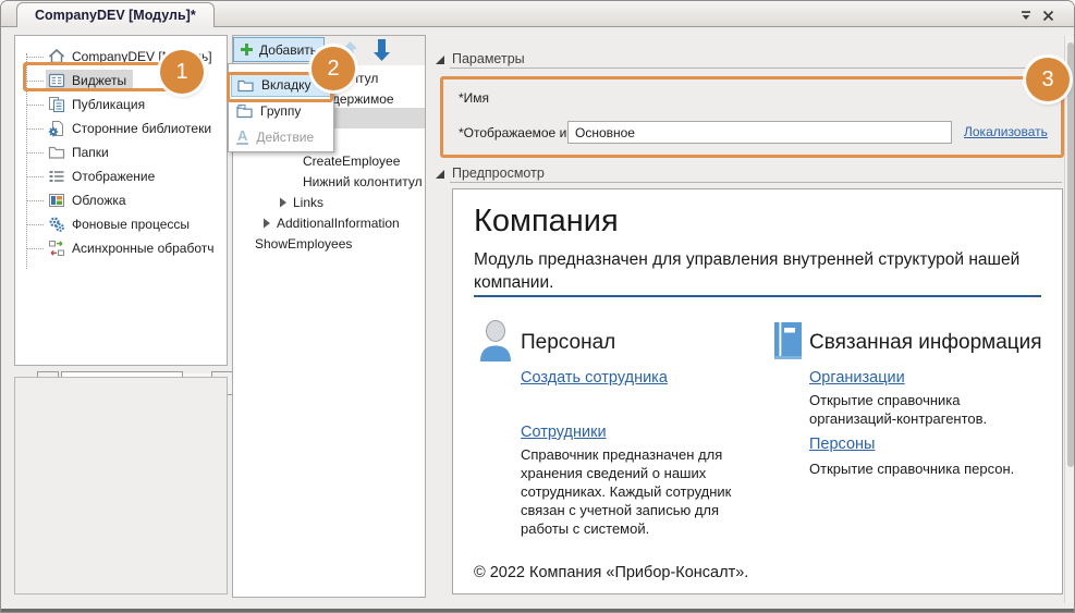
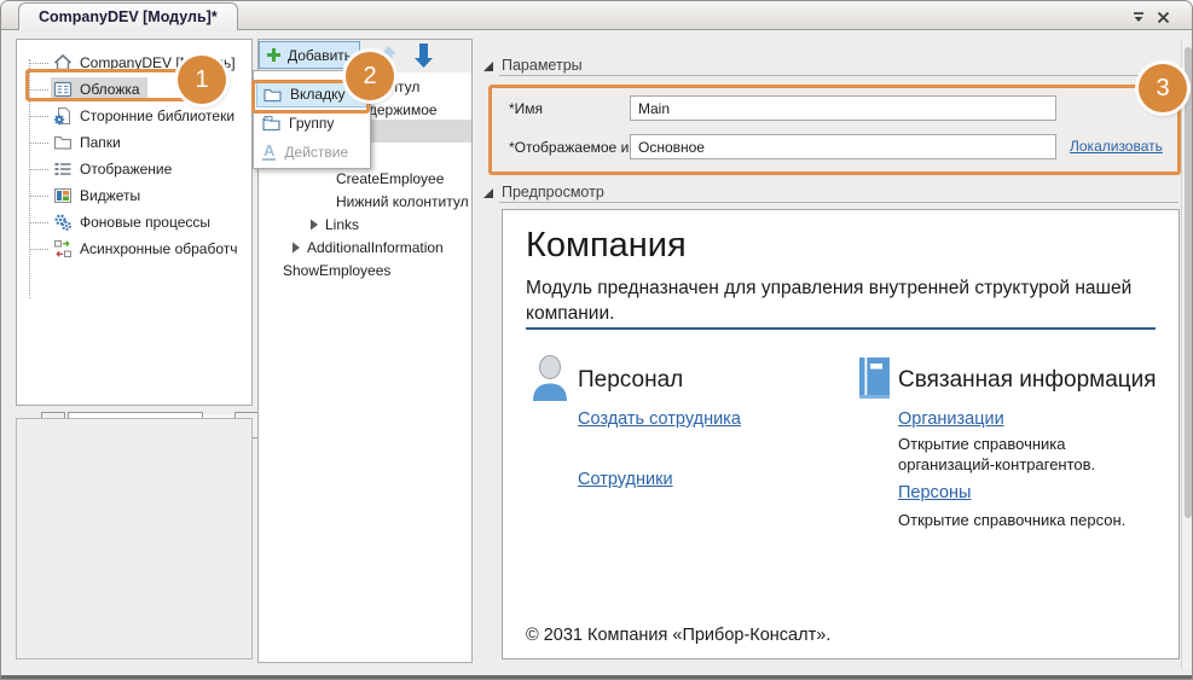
  CompanyDEV [Модуль]*
  CompanyDEV [ь]
- Виджеты
+ Обложка
- Публикация
  Сторонние библиотеки
  Папки
  Отображение
- Обложка
+ Виджеты
  Фоновые процессы
  Асинхронные обработч
  CreateEmployee
  Нижний колонтитул
  Links
  AdditionalInformation
  ShowEmployees
  Добавить
  Вкладку
  Группу
  A
  Действие
  Параметры
  *Имя
+ Main
  *Отображаемое и
  Основное
  Локализовать
  Предпросмотр
  Компания
  Модуль предназначен для управления внутренней структурой нашей компании.
  Персонал
  Создать сотрудника
  Сотрудники
- Справочник предназначен для хранения сведений о наших сотрудниках. Каждый сотрудник связан с учетной записью для работы с системой.
  Связанная информация
  Организации
  Открытие справочника организаций-контрагентов.
  Персоны
  Открытие справочника персон.
- © 2022 Компания «Прибор-Консалт».
+ © 2031 Компания «Прибор-Консалт».
  1
  2
  3
